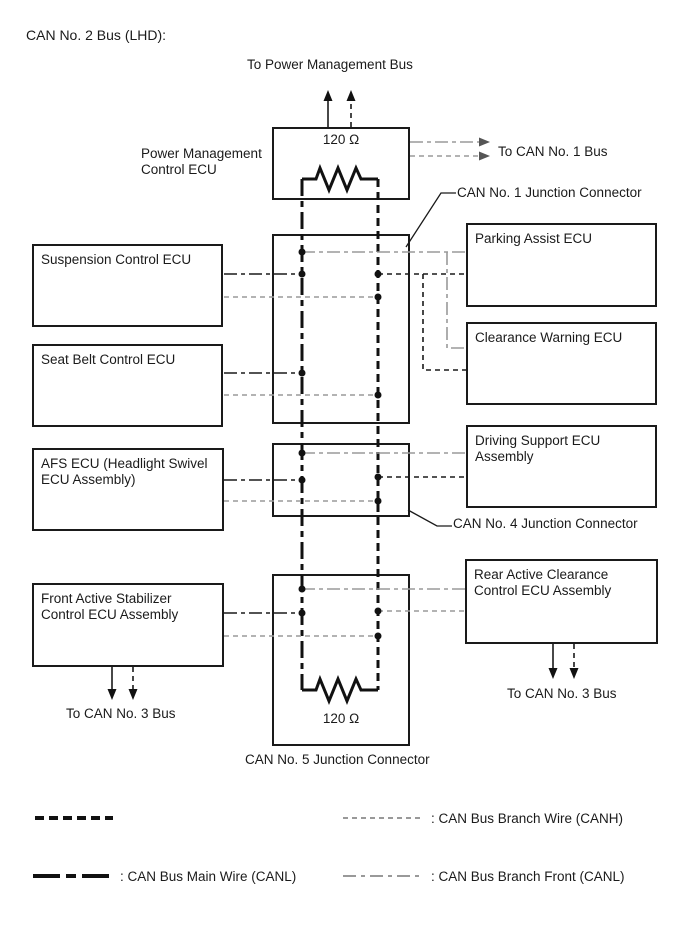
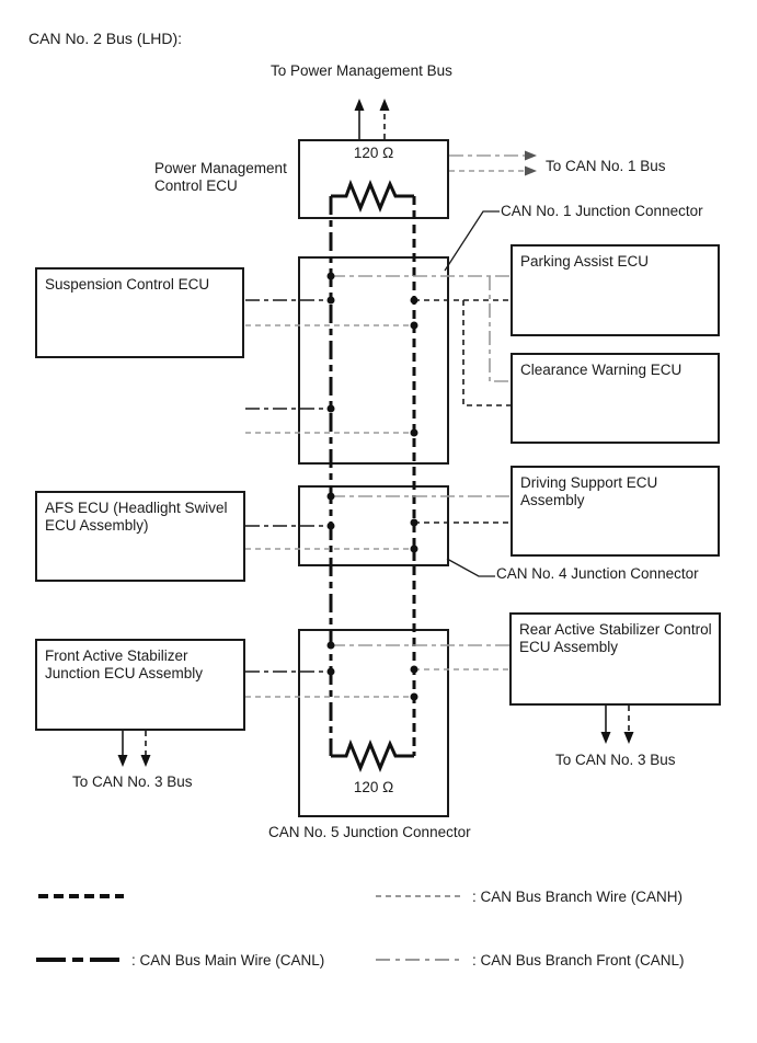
  CAN No. 2 Bus (LHD):
  Suspension Control ECU
- Seat Belt Control ECU
  AFS ECU (Headlight Swivel ECU Assembly)
- Front Active Stabilizer Control ECU Assembly
+ Front Active Stabilizer Junction ECU Assembly
  Parking Assist ECU
  Clearance Warning ECU
  Driving Support ECU Assembly
- Rear Active Clearance Control ECU Assembly
+ Rear Active Stabilizer Control ECU Assembly
  To Power Management Bus
  Power Management Control ECU
  120 Ω
  To CAN No. 1 Bus
  CAN No. 1 Junction Connector
  CAN No. 4 Junction Connector
  CAN No. 5 Junction Connector
  120 Ω
  To CAN No. 3 Bus
  To CAN No. 3 Bus
  : CAN Bus Branch Wire (CANH)
  : CAN Bus Main Wire (CANL)
  : CAN Bus Branch Front (CANL)
